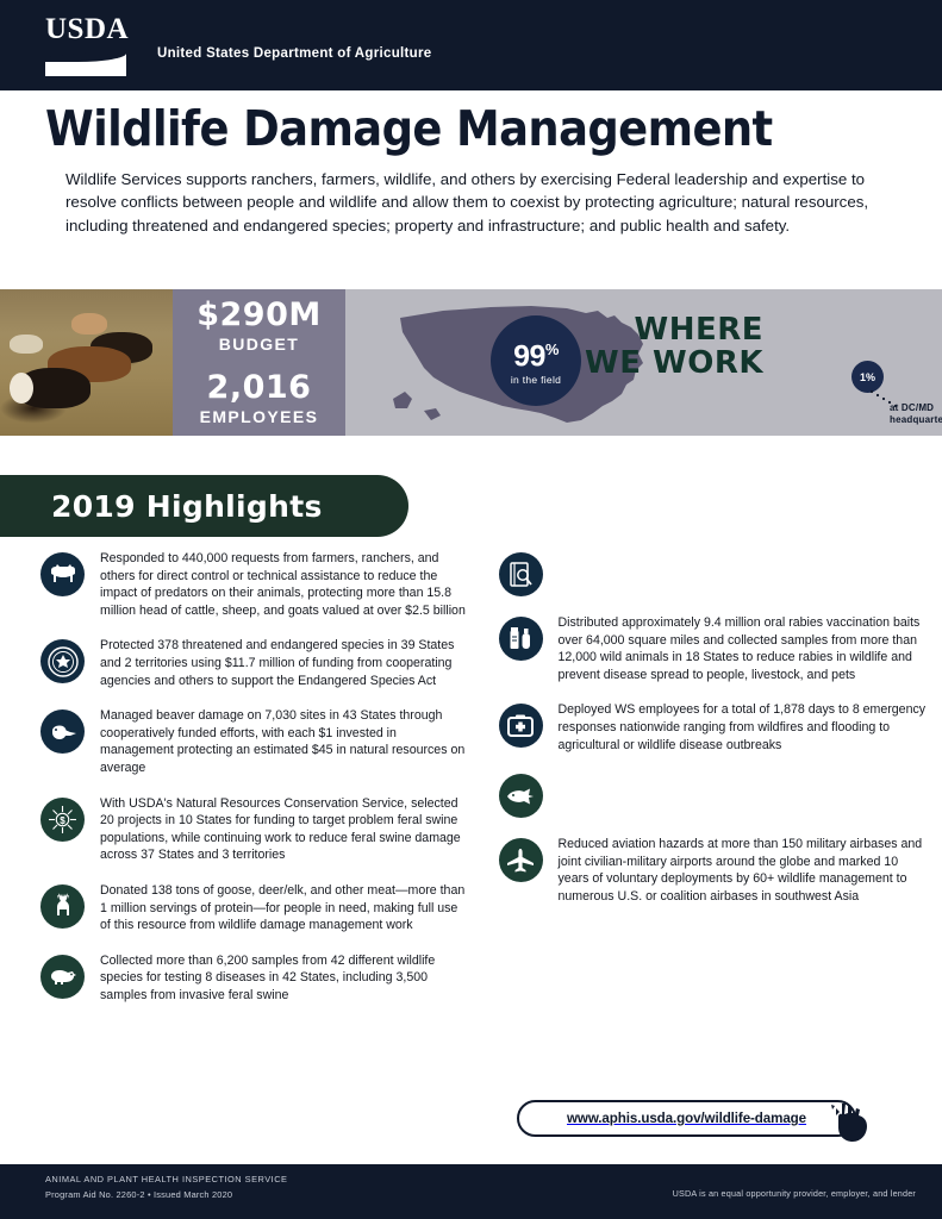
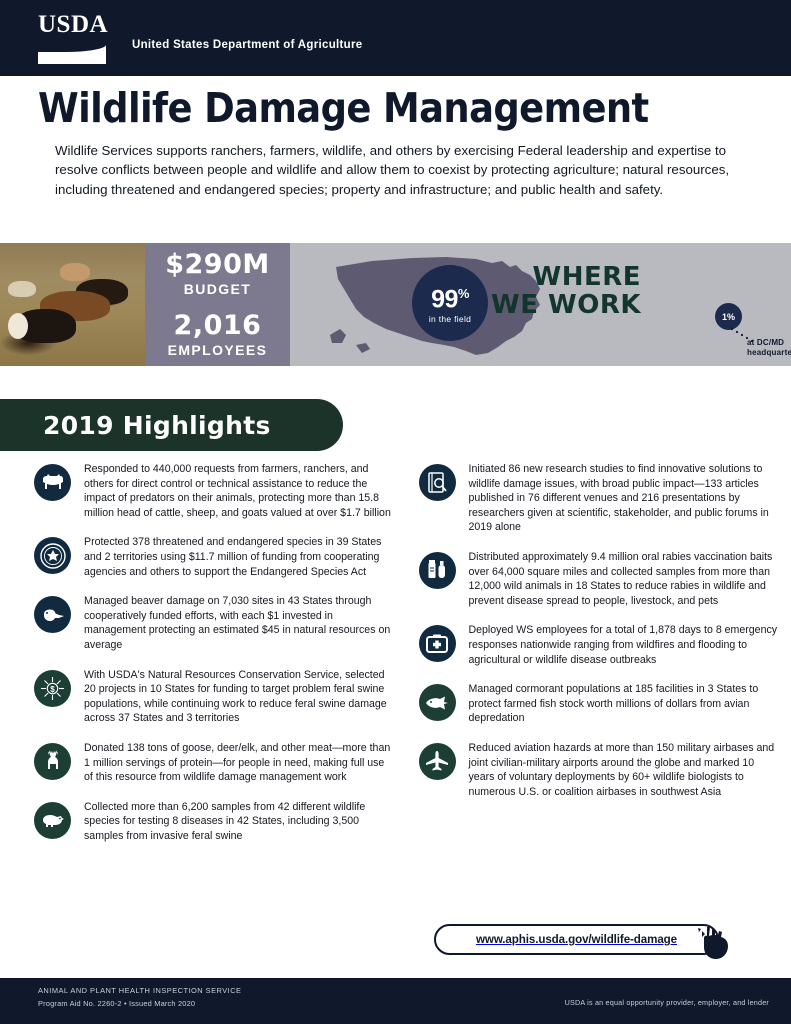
  USDA
  United States Department of Agriculture
  Wildlife Damage Management
  Wildlife Services supports ranchers, farmers, wildlife, and others by exercising Federal leadership and expertise to resolve conflicts between people and wildlife and allow them to coexist by protecting agriculture; natural resources, including threatened and endangered species; property and infrastructure; and public health and safety.
  $290M
  BUDGET
  2,016
  EMPLOYEES
  99%
  in the field
  1%
  at DC/MD headquarte
  WHERE
  WE WORK
  2019 Highlights
- Responded to 440,000 requests from farmers, ranchers, and others for direct control or technical assistance to reduce the impact of predators on their animals, protecting more than 15.8 million head of cattle, sheep, and goats valued at over $2.5 billion
+ Responded to 440,000 requests from farmers, ranchers, and others for direct control or technical assistance to reduce the impact of predators on their animals, protecting more than 15.8 million head of cattle, sheep, and goats valued at over $1.7 billion
  Protected 378 threatened and endangered species in 39 States and 2 territories using $11.7 million of funding from cooperating agencies and others to support the Endangered Species Act
  Managed beaver damage on 7,030 sites in 43 States through cooperatively funded efforts, with each $1 invested in management protecting an estimated $45 in natural resources on average
  $
  With USDA's Natural Resources Conservation Service, selected 20 projects in 10 States for funding to target problem feral swine populations, while continuing work to reduce feral swine damage across 37 States and 3 territories
  Donated 138 tons of goose, deer/elk, and other meat—more than 1 million servings of protein—for people in need, making full use of this resource from wildlife damage management work
  Collected more than 6,200 samples from 42 different wildlife species for testing 8 diseases in 42 States, including 3,500 samples from invasive feral swine
+ Initiated 86 new research studies to find innovative solutions to wildlife damage issues, with broad public impact—133 articles published in 76 different venues and 216 presentations by researchers given at scientific, stakeholder, and public forums in 2019 alone
  Distributed approximately 9.4 million oral rabies vaccination baits over 64,000 square miles and collected samples from more than 12,000 wild animals in 18 States to reduce rabies in wildlife and prevent disease spread to people, livestock, and pets
  Deployed WS employees for a total of 1,878 days to 8 emergency responses nationwide ranging from wildfires and flooding to agricultural or wildlife disease outbreaks
+ Managed cormorant populations at 185 facilities in 3 States to protect farmed fish stock worth millions of dollars from avian depredation
- Reduced aviation hazards at more than 150 military airbases and joint civilian-military airports around the globe and marked 10 years of voluntary deployments by 60+ wildlife management to numerous U.S. or coalition airbases in southwest Asia
+ Reduced aviation hazards at more than 150 military airbases and joint civilian-military airports around the globe and marked 10 years of voluntary deployments by 60+ wildlife biologists to numerous U.S. or coalition airbases in southwest Asia
  www.aphis.usda.gov/wildlife-damage
  ANIMAL AND PLANT HEALTH INSPECTION SERVICE
  Program Aid No. 2260-2 • Issued March 2020
  USDA is an equal opportunity provider, employer, and lender
